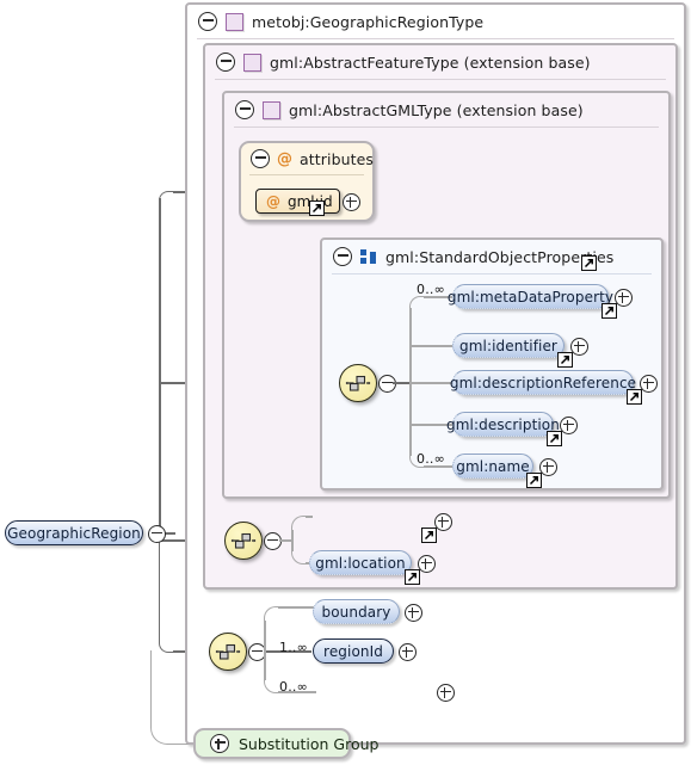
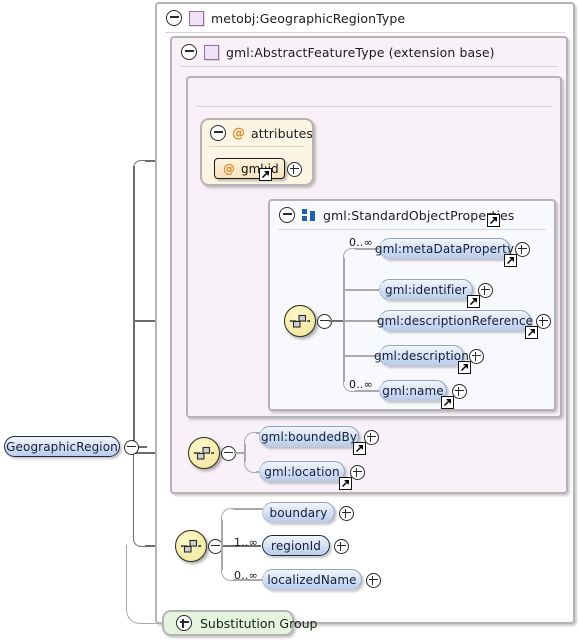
  metobj:GeographicRegionType
  gml:AbstractFeatureType (extension base)
- gml:AbstractGMLType (extension base)
  @
  attributes
  @
  gml:StandardObjectPropees
  0..∞
  gml:metaDataProperty
  gml:identifier
  gml:descriptionReference
  gml:description
  0..∞
  gml:name
+ gml:boundedBy
  gml:location
  boundary
  1..∞
  regionId
  0..∞
+ localizedName
  GeographicRegion
  Substitution Group
